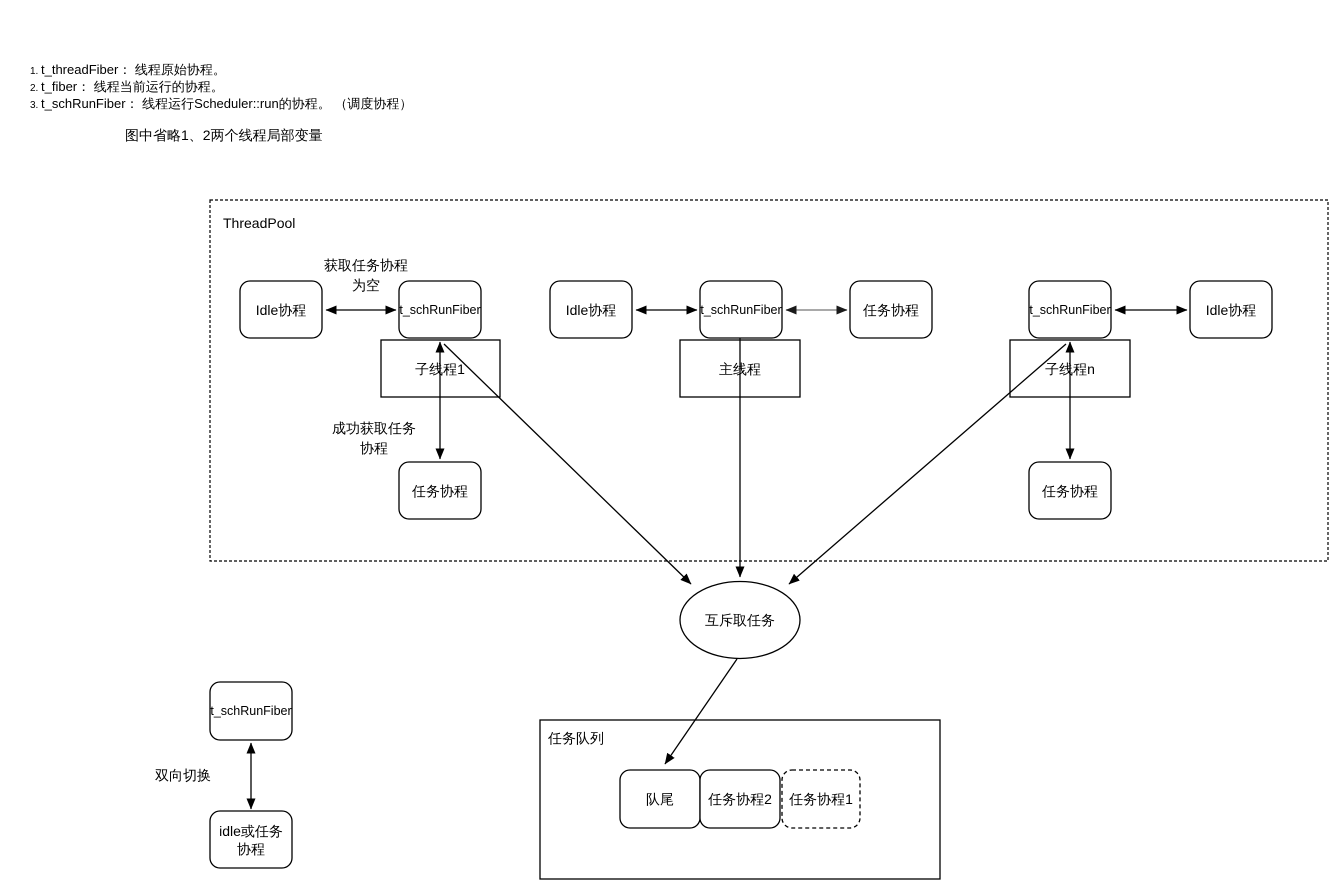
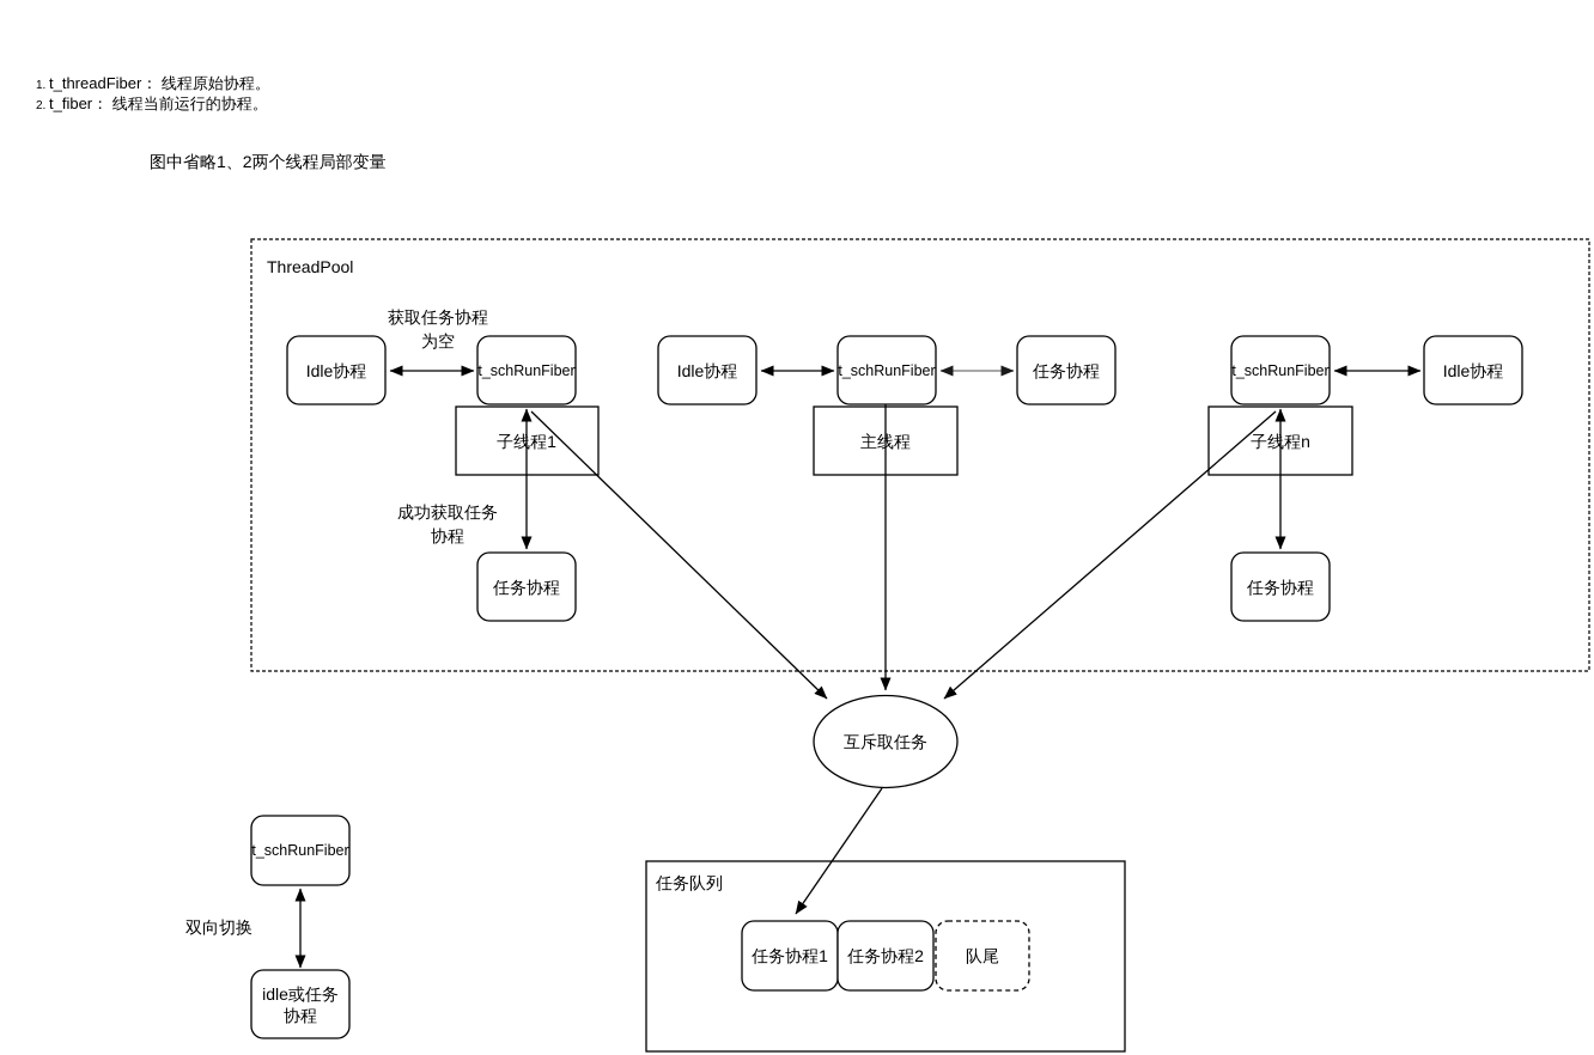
  1. t_threadFiber： 线程原始协程。
  2. t_fiber： 线程当前运行的协程。
- 3. t_schRunFiber： 线程运行Scheduler::run的协程。 （调度协程）
  图中省略1、2两个线程局部变量
  ThreadPool
  Idle协程
  t_schRunFiber
  子线程1
  任务协程
  获取任务协程为空
  成功获取任务协程
  Idle协程
  t_schRunFiber
  任务协程
  主线程
  t_schRunFiber
  Idle协程
  子线程n
  任务协程
  互斥取任务
  任务队列
- 队尾
+ 任务协程1
  任务协程2
- 任务协程1
+ 队尾
  t_schRunFiber
  idle或任务协程
  双向切换
